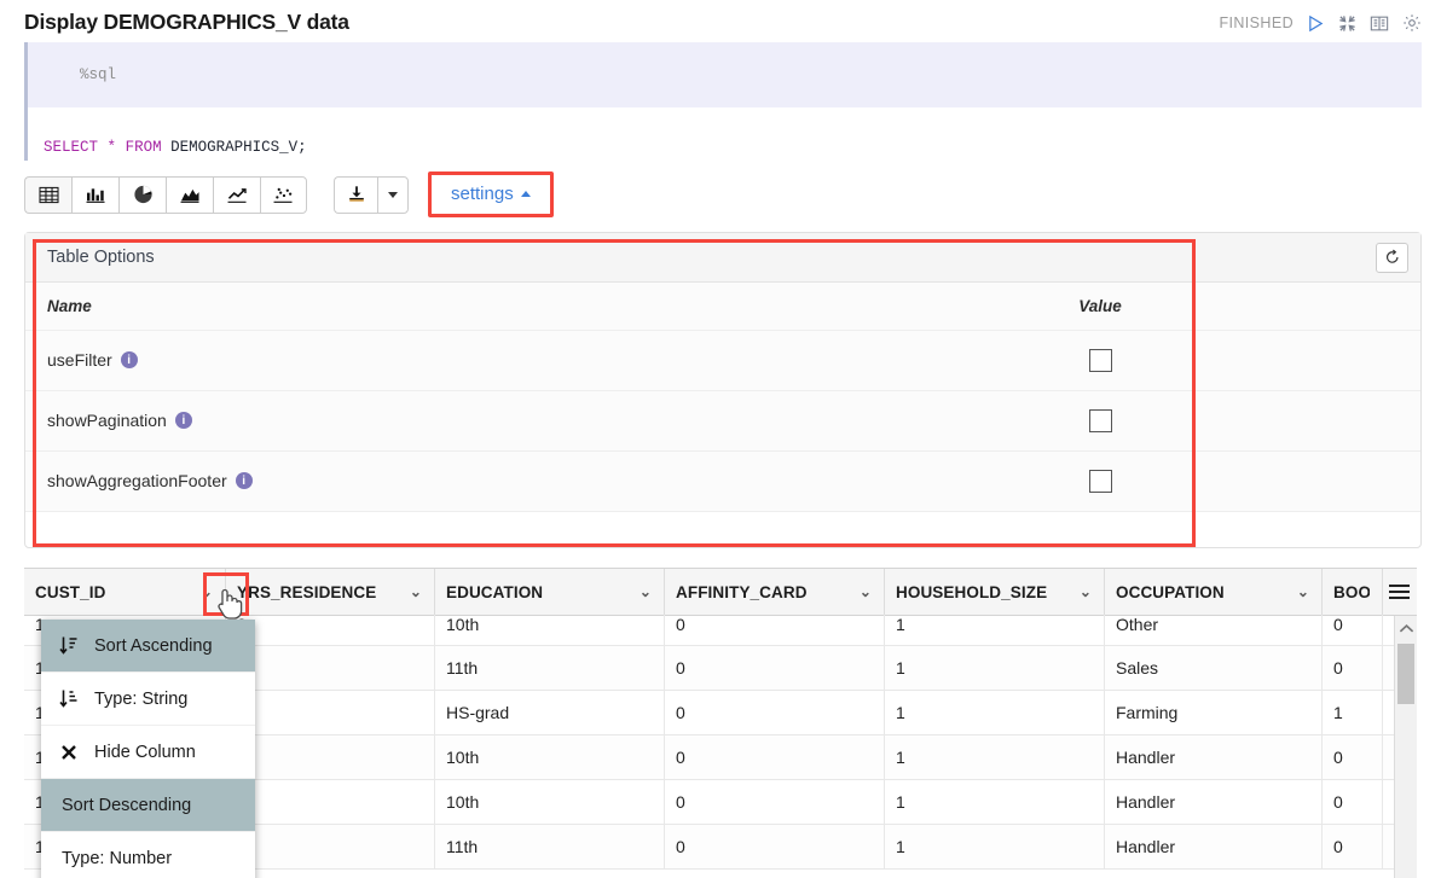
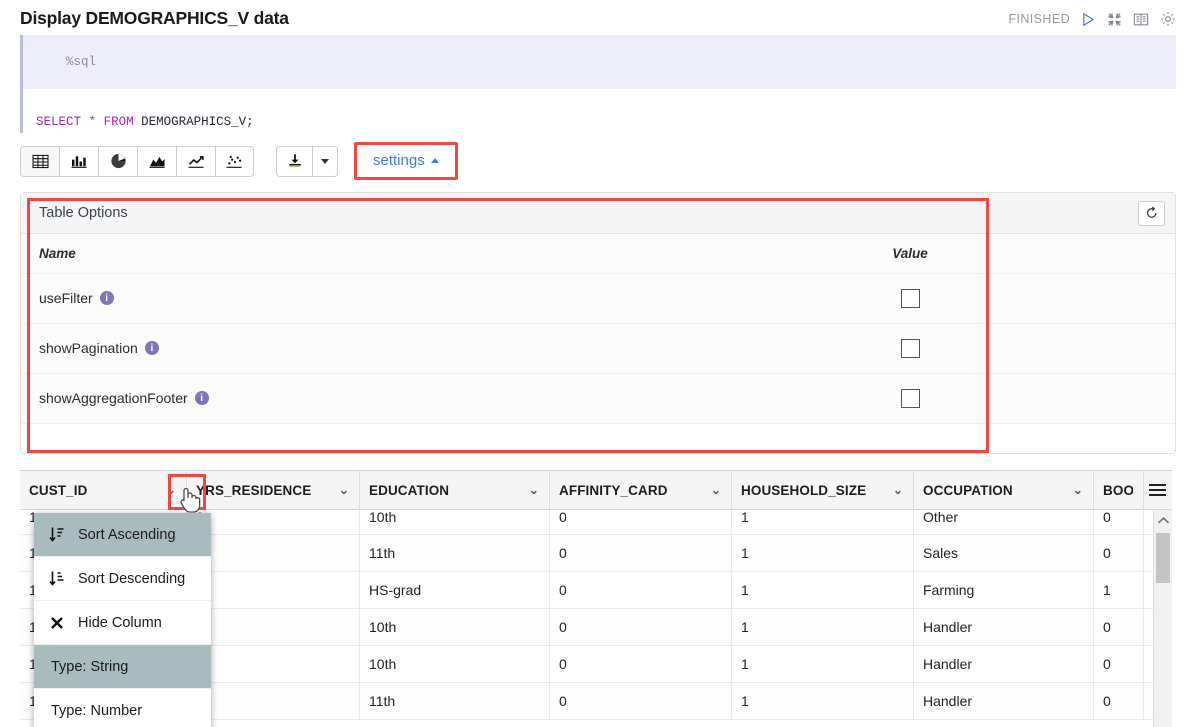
  Display DEMOGRAPHICS_V data
  FINISHED
  %sql
  SELECT * FROM DEMOGRAPHICS_V;
  settings
  Table Options
  Name	Value
  useFilter i
  showPagination i
  showAggregationFooter i
  CUST_ID
  ⌄
  YRS_RESIDENCE
  ⌄
  EDUCATION
  ⌄
  AFFINITY_CARD
  ⌄
  HOUSEHOLD_SIZE
  ⌄
  OCCUPATION
  ⌄
  BOO
  1
  10th
  0
  1
  Other
  0
  1
  11th
  0
  1
  Sales
  0
  1
  HS-grad
  0
  1
  Farming
  1
  1
  10th
  0
  1
  Handler
  0
  1
  10th
  0
  1
  Handler
  0
  1
  11th
  0
  1
  Handler
  0
  Sort Ascending
- Type: String
+ Sort Descending
  Hide Column
- Sort Descending
+ Type: String
  Type: Number
